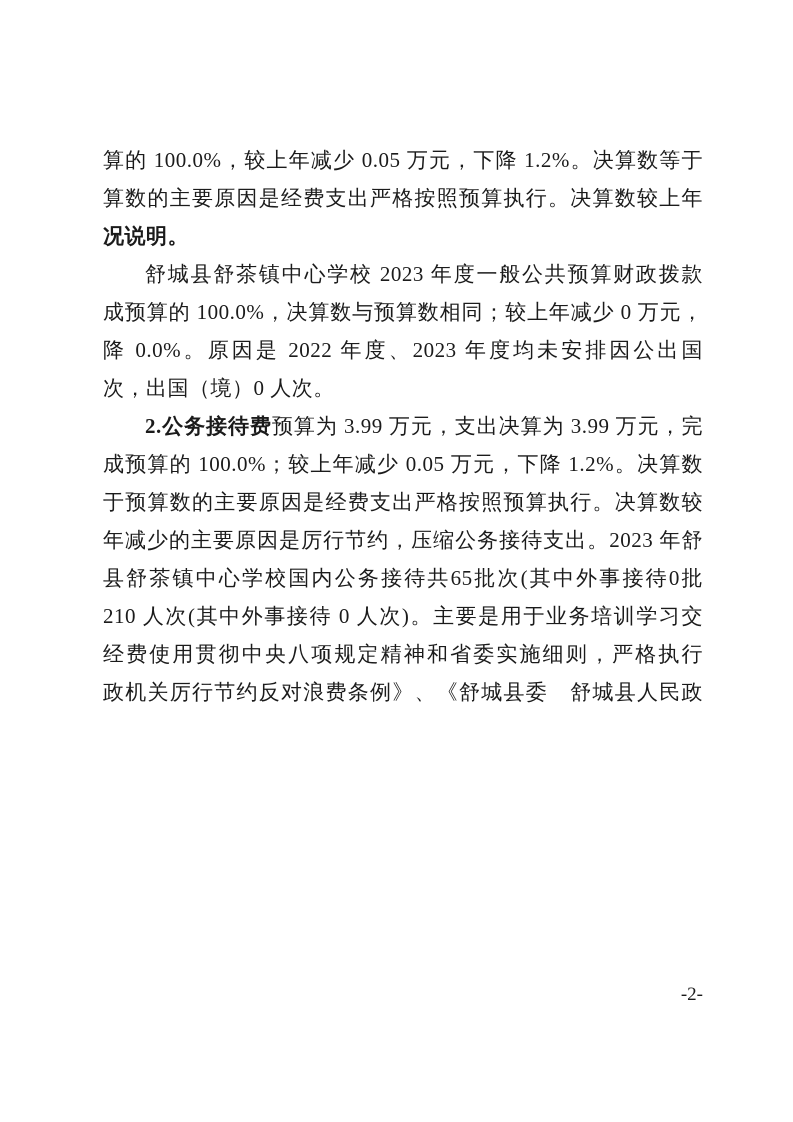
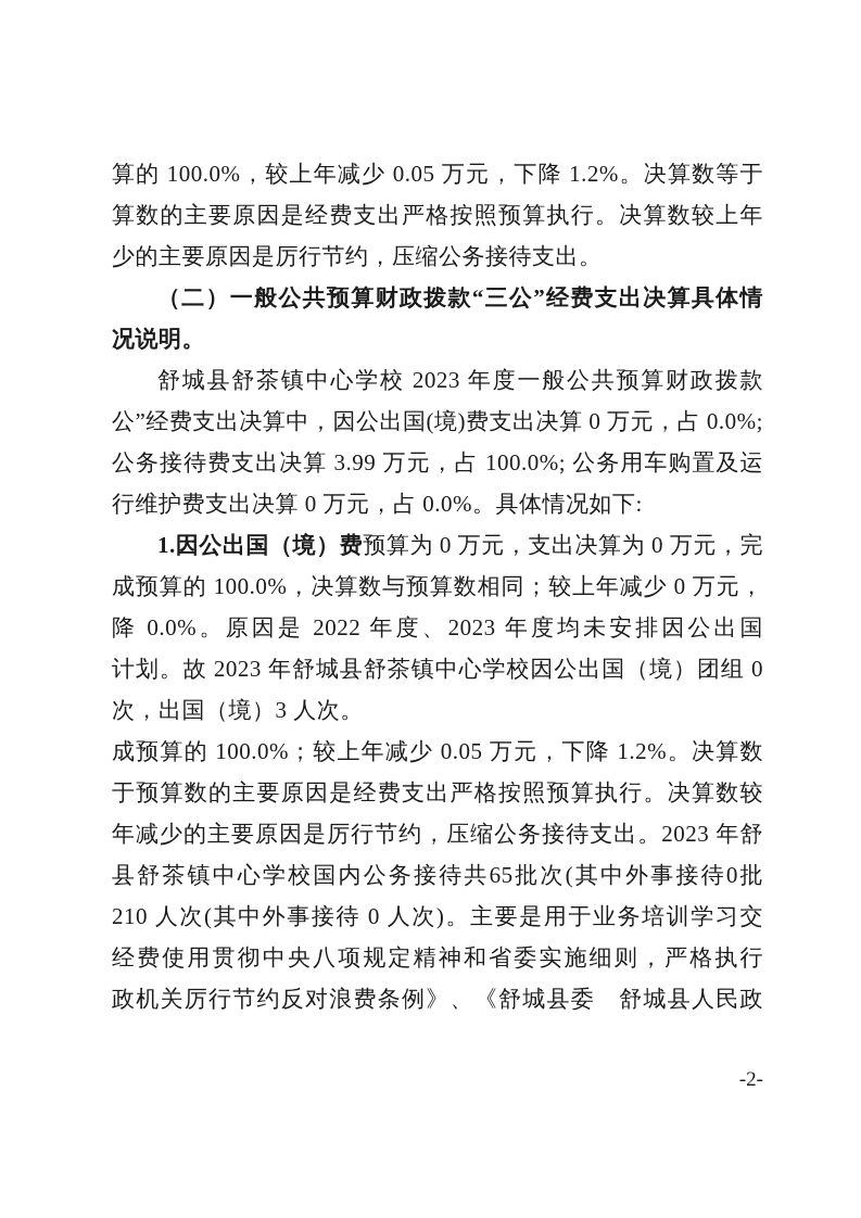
  算的 100.0%，较上年减少 0.05 万元，下降 1.2%。决算数等于
  算数的主要原因是经费支出严格按照预算执行。决算数较上年
+ 少的主要原因是厉行节约，压缩公务接待支出。
+ （二）一般公共预算财政拨款“三公”经费支出决算具体情
  况说明。
  舒城县舒茶镇中心学校 2023 年度一般公共预算财政拨款
+ 公”经费支出决算中，因公出国(境)费支出决算 0 万元，占 0.0%;
+ 公务接待费支出决算 3.99 万元，占 100.0%; 公务用车购置及运
+ 行维护费支出决算 0 万元，占 0.0%。具体情况如下:
+ 1.因公出国（境）费预算为 0 万元，支出决算为 0 万元，完
  成预算的 100.0%，决算数与预算数相同；较上年减少 0 万元，
  降 0.0%。原因是 2022 年度、2023 年度均未安排因公出国
+ 计划。故 2023 年舒城县舒茶镇中心学校因公出国（境）团组 0
- 次，出国（境）0 人次。
+ 次，出国（境）3 人次。
- 2.公务接待费预算为 3.99 万元，支出决算为 3.99 万元，完
  成预算的 100.0%；较上年减少 0.05 万元，下降 1.2%。决算数
  于预算数的主要原因是经费支出严格按照预算执行。决算数较
  年减少的主要原因是厉行节约，压缩公务接待支出。2023 年舒
  县舒茶镇中心学校国内公务接待共65批次(其中外事接待0批
  210 人次(其中外事接待 0 人次)。主要是用于业务培训学习交
  经费使用贯彻中央八项规定精神和省委实施细则，严格执行
  政机关厉行节约反对浪费条例》、《舒城县委 舒城县人民政
  -2-
